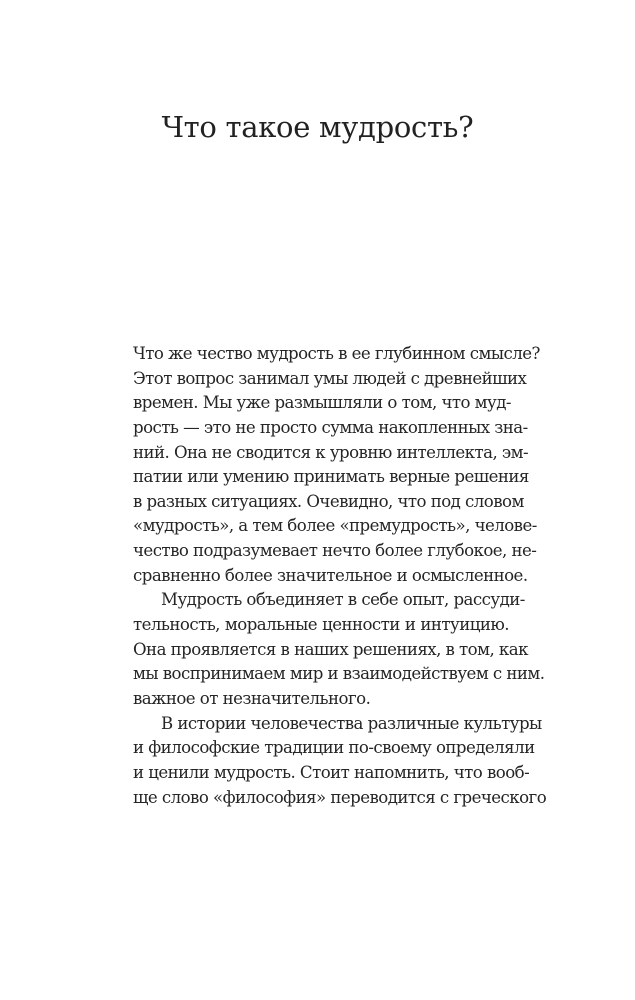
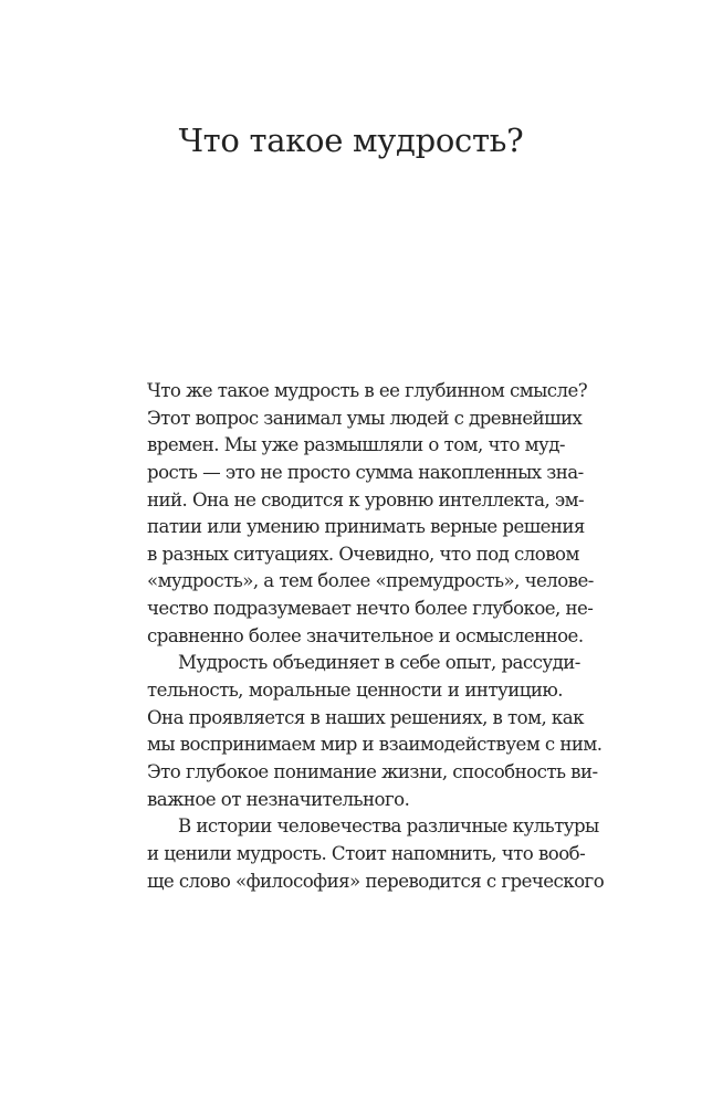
  Что такое мудрость?
- Что же чество мудрость в ее глубинном смысле?
+ Что же такое мудрость в ее глубинном смысле?
  Этот вопрос занимал умы людей с древнейших
  времен. Мы уже размышляли о том, что муд-
  рость — это не просто сумма накопленных зна-
  ний. Она не сводится к уровню интеллекта, эм-
  патии или умению принимать верные решения
  в разных ситуациях. Очевидно, что под словом
  «мудрость», а тем более «премудрость», челове-
  чество подразумевает нечто более глубокое, не-
  сравненно более значительное и осмысленное.
  Мудрость объединяет в себе опыт, рассуди-
  тельность, моральные ценности и интуицию.
  Она проявляется в наших решениях, в том, как
  мы воспринимаем мир и взаимодействуем с ним.
+ Это глубокое понимание жизни, способность ви-
  важное от незначительного.
  В истории человечества различные культуры
- и философские традиции по-своему определяли
  и ценили мудрость. Стоит напомнить, что вооб-
  ще слово «философия» переводится с греческого
